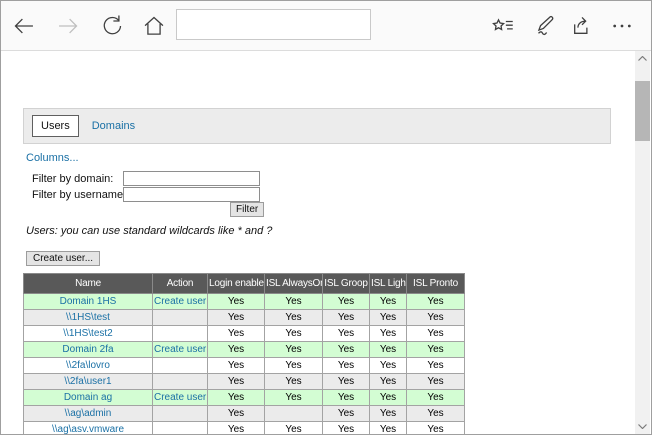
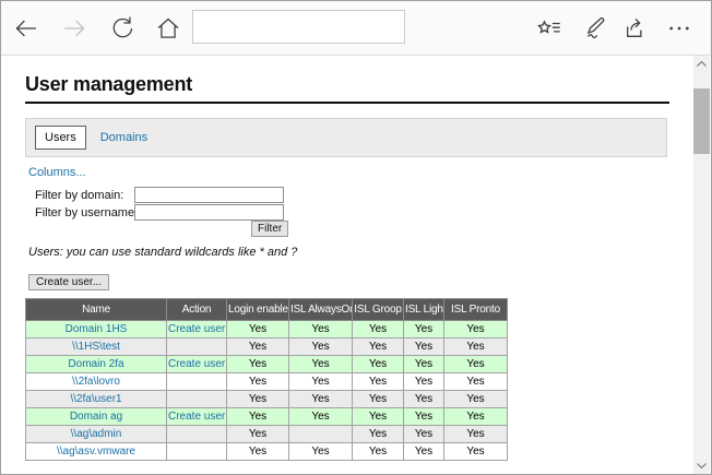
+ User management
  Users
  Domains
  Columns...
  Filter by domain:
  Filter by username
  Filter
  Users: you can use standard wildcards like * and ?
  Create user...
  Name	Action	Login enable	ISL AlwaysO	ISL Groop	ISL Ligh	ISL Pronto
  Domain 1HS	Create user	Yes	Yes	Yes	Yes	Yes
  \\1HS\test		Yes	Yes	Yes	Yes	Yes
- \\1HS\test2		Yes	Yes	Yes	Yes	Yes
  Domain 2fa	Create user	Yes	Yes	Yes	Yes	Yes
  \\2fa\lovro		Yes	Yes	Yes	Yes	Yes
  \\2fa\user1		Yes	Yes	Yes	Yes	Yes
  Domain ag	Create user	Yes	Yes	Yes	Yes	Yes
  \\ag\admin		Yes		Yes	Yes	Yes
  \\ag\asv.vmware		Yes	Yes	Yes	Yes	Yes
